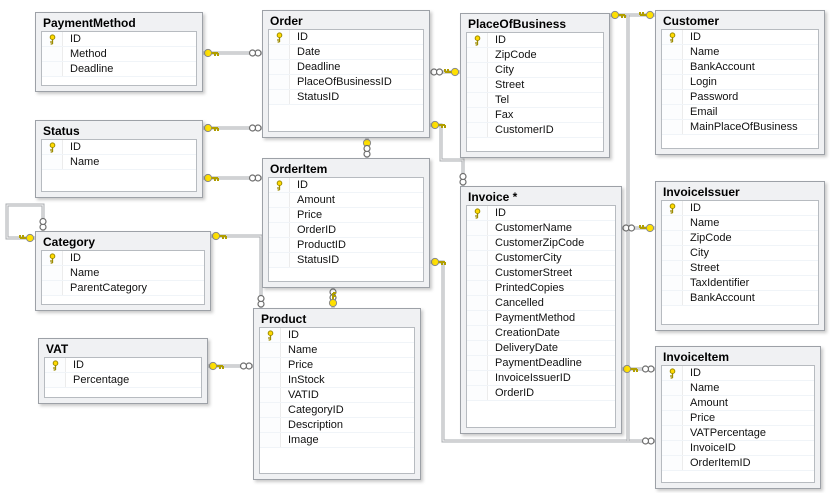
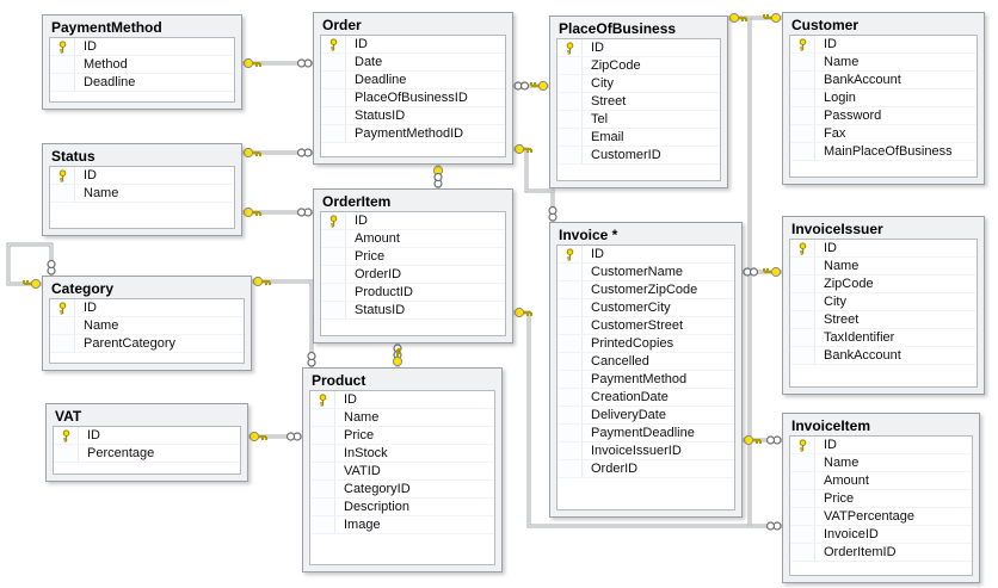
  PaymentMethod
  ID
  Method
  Deadline
  Status
  ID
  Name
  Category
  ID
  Name
  ParentCategory
  VAT
  ID
  Percentage
  Order
  ID
  Date
  Deadline
  PlaceOfBusinessID
  StatusID
+ PaymentMethodID
  OrderItem
  ID
  Amount
  Price
  OrderID
  ProductID
  StatusID
  Product
  ID
  Name
  Price
  InStock
  VATID
  CategoryID
  Description
  Image
  PlaceOfBusiness
  ID
  ZipCode
  City
  Street
  Tel
- Fax
+ Email
  CustomerID
  Customer
  ID
  Name
  BankAccount
  Login
  Password
- Email
+ Fax
  MainPlaceOfBusiness
  Invoice *
  ID
  CustomerName
  CustomerZipCode
  CustomerCity
  CustomerStreet
  PrintedCopies
  Cancelled
  PaymentMethod
  CreationDate
  DeliveryDate
  PaymentDeadline
  InvoiceIssuerID
  OrderID
  InvoiceIssuer
  ID
  Name
  ZipCode
  City
  Street
  TaxIdentifier
  BankAccount
  InvoiceItem
  ID
  Name
  Amount
  Price
  VATPercentage
  InvoiceID
  OrderItemID
